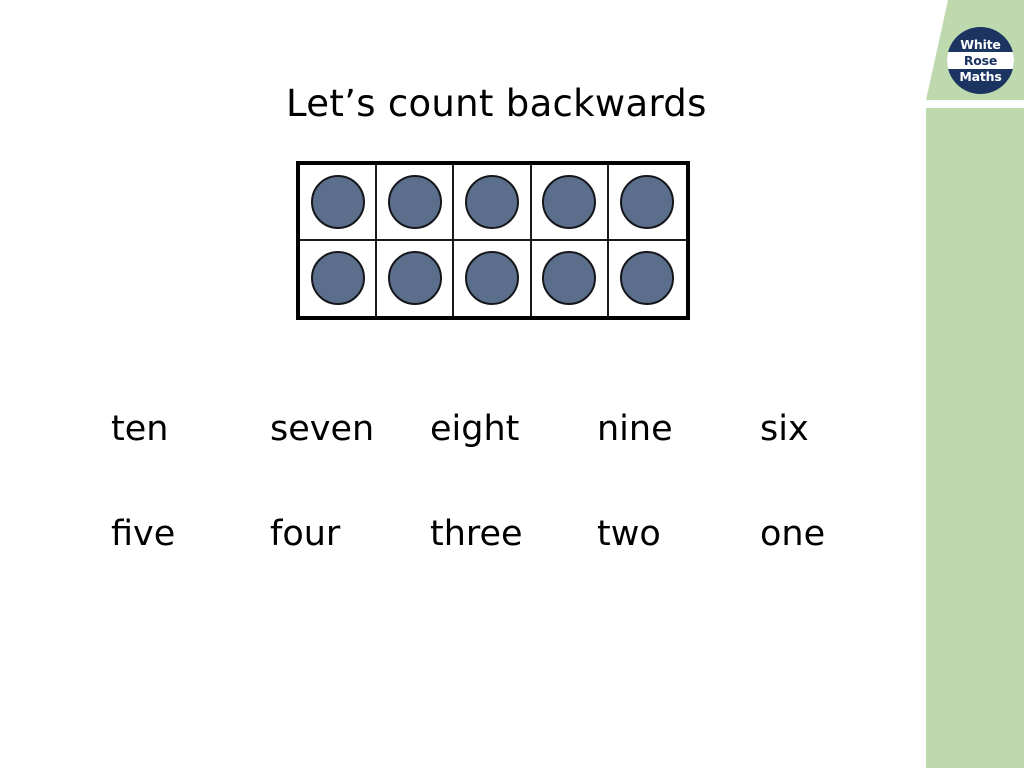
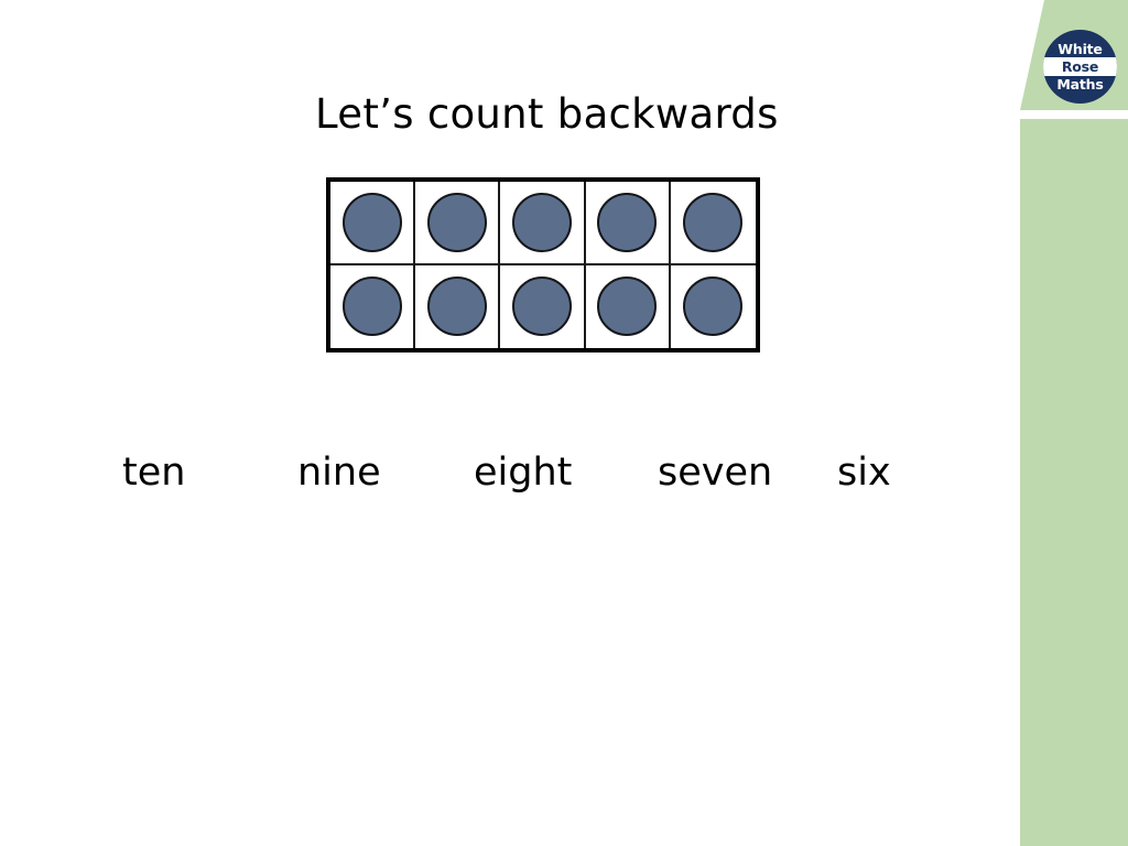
  White
  Rose
  Maths
  Let’s count backwards
  ten
- seven
+ nine
  eight
- nine
+ seven
  six
- five
- four
- three
- two
- one
